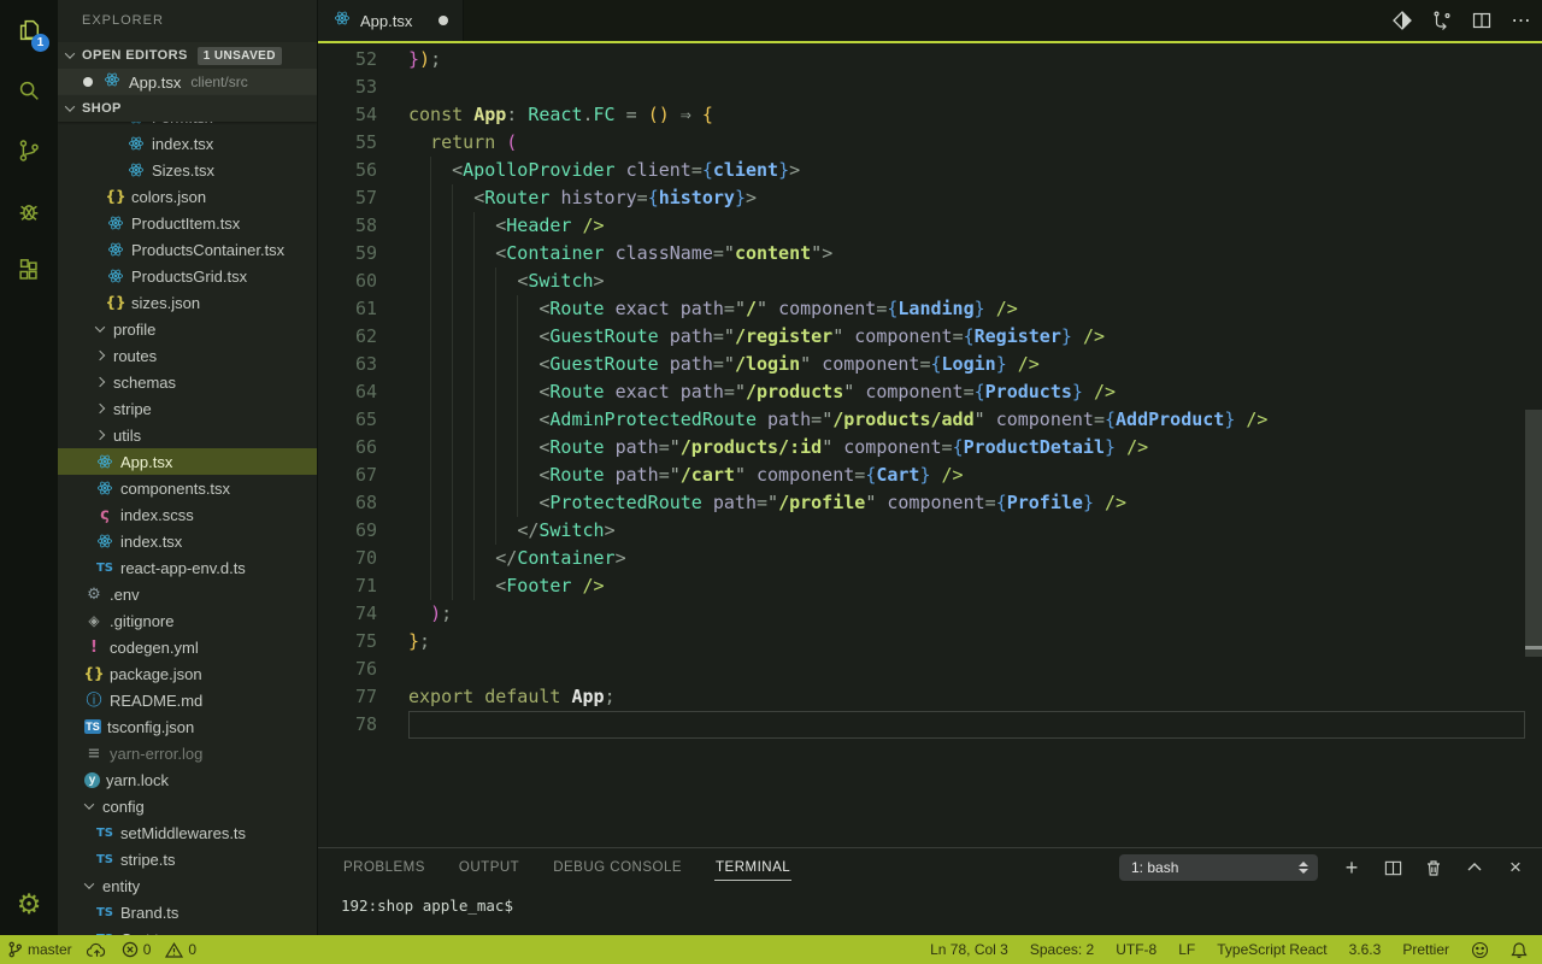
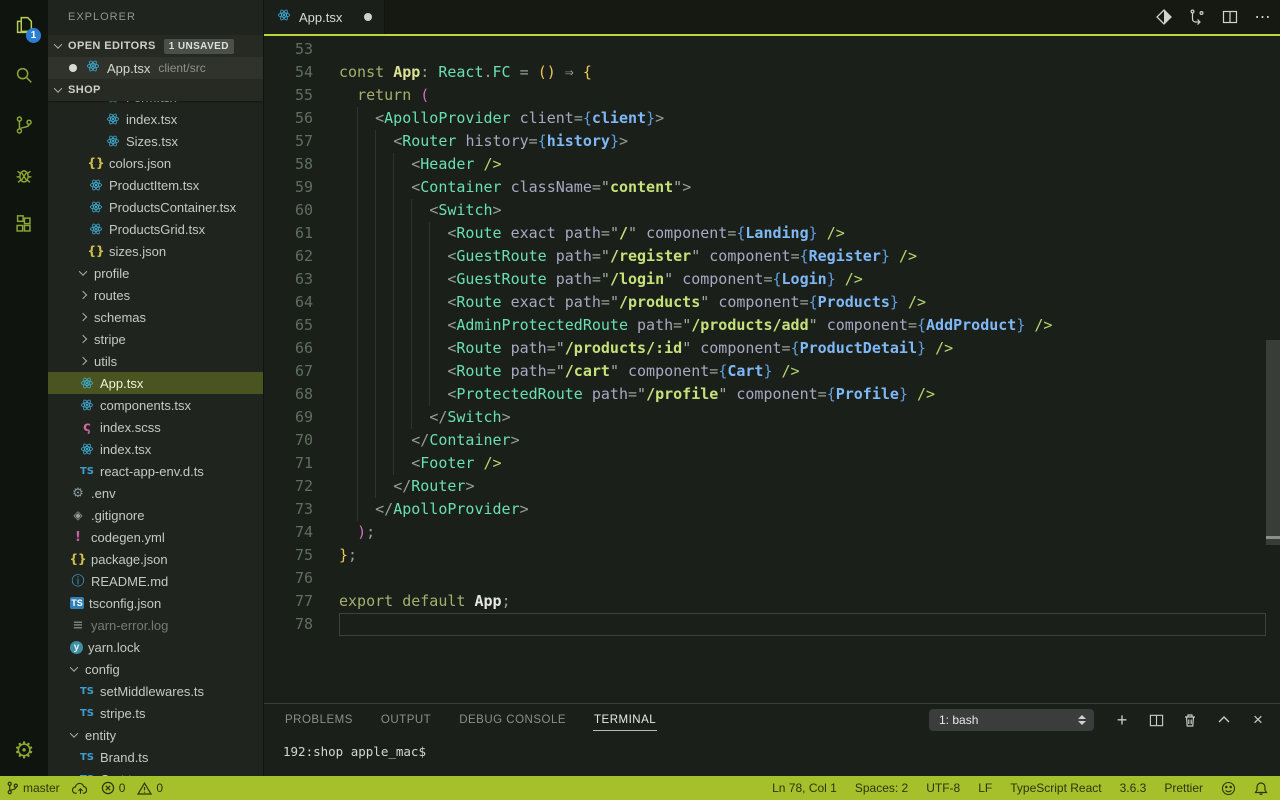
  1
  ⚙
  EXPLORER
  OPEN EDITORS
  1 UNSAVED
  App.tsx
  client/src
  SHOP
  index.tsx
  Sizes.tsx
  {}
  colors.json
  ProductItem.tsx
  ProductsContainer.tsx
  ProductsGrid.tsx
  {}
  sizes.json
  profile
  routes
  schemas
  stripe
  utils
  App.tsx
  components.tsx
  ς
  index.scss
  index.tsx
  TS
  react-app-env.d.ts
  ⚙
  .env
  ◈
  .gitignore
  !
  codegen.yml
  {}
  package.json
  ⓘ
  README.md
  TS
  tsconfig.json
  ≡
  yarn-error.log
  y
  yarn.lock
  config
  TS
  setMiddlewares.ts
  TS
  stripe.ts
  entity
  TS
  Brand.ts
  App.tsx
  ⋯
- 52
- });
  53
  54
  const App: React.FC = () ⇒ {
  55
  return (
  56
  <ApolloProvider client={client}>
  57
  <Router history={history}>
  58
  <Header />
  59
  <Container className="content">
  60
  <Switch>
  61
  <Route exact path="/" component={Landing} />
  62
  <GuestRoute path="/register" component={Register} />
  63
  <GuestRoute path="/login" component={Login} />
  64
  <Route exact path="/products" component={Products} />
  65
  <AdminProtectedRoute path="/products/add" component={AddProduct} />
  66
  <Route path="/products/:id" component={ProductDetail} />
  67
  <Route path="/cart" component={Cart} />
  68
  <ProtectedRoute path="/profile" component={Profile} />
  69
  </Switch>
  70
  </Container>
  71
  <Footer />
+ 72
+ </Router>
+ 73
+ </ApolloProvider>
  74
  );
  75
  };
  76
  77
  export default App;
  78
  PROBLEMS
  OUTPUT
  DEBUG CONSOLE
  TERMINAL
  1: bash
  +
  ×
  192:shop apple_mac$
  master
  0
  0
- Ln 78, Col 3
+ Ln 78, Col 1
  Spaces: 2
  UTF-8
  LF
  TypeScript React
  3.6.3
  Prettier
